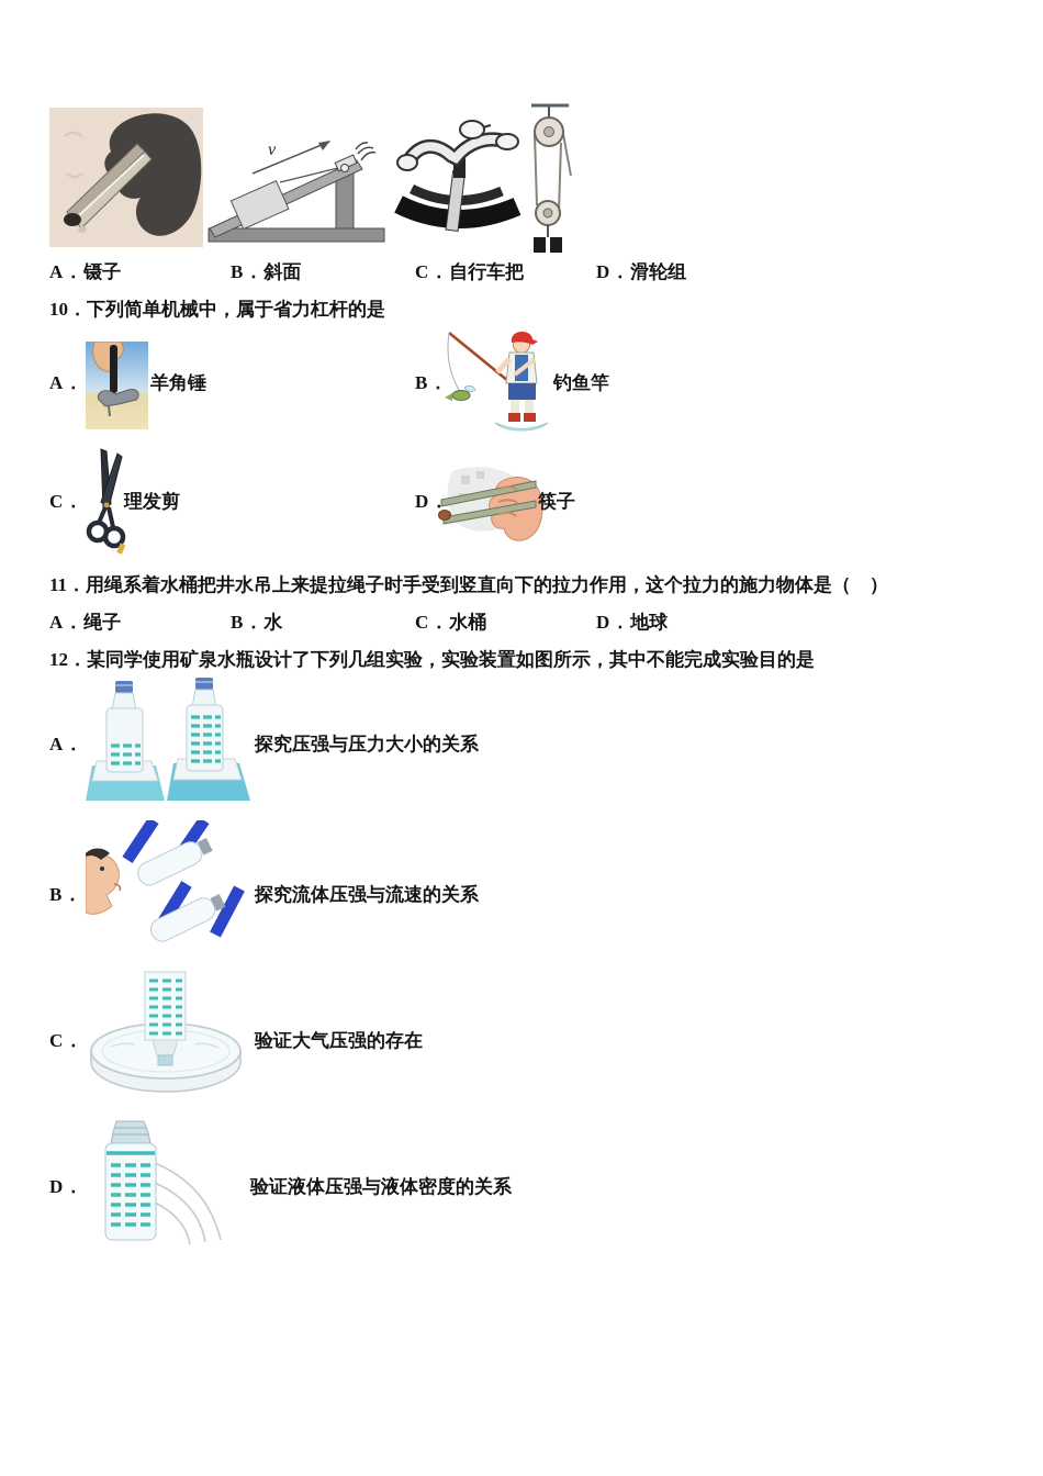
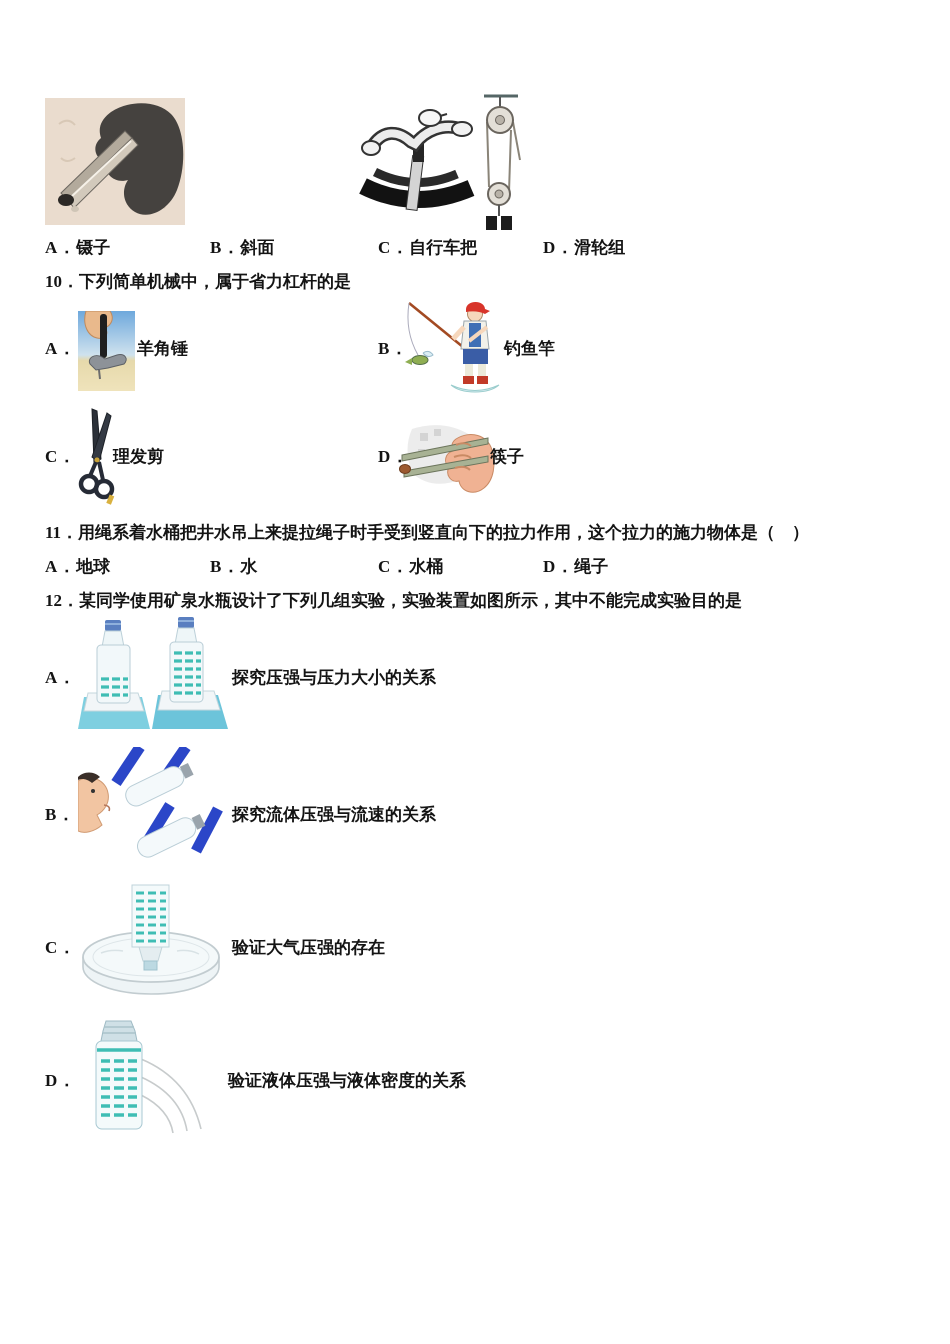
- v
  A．镊子
  B．斜面
  C．自行车把
  D．滑轮组
  10．下列简单机械中，属于省力杠杆的是
  A．
  羊角锤
  B．
  钓鱼竿
  C．
  理发剪
  D．
  筷子
  11．用绳系着水桶把井水吊上来提拉绳子时手受到竖直向下的拉力作用，这个拉力的施力物体是（ ）
- A．绳子
+ A．地球
  B．水
  C．水桶
- D．地球
+ D．绳子
  12．某同学使用矿泉水瓶设计了下列几组实验，实验装置如图所示，其中不能完成实验目的是
  A．
  探究压强与压力大小的关系
  B．
  探究流体压强与流速的关系
  C．
  验证大气压强的存在
  D．
  验证液体压强与液体密度的关系
